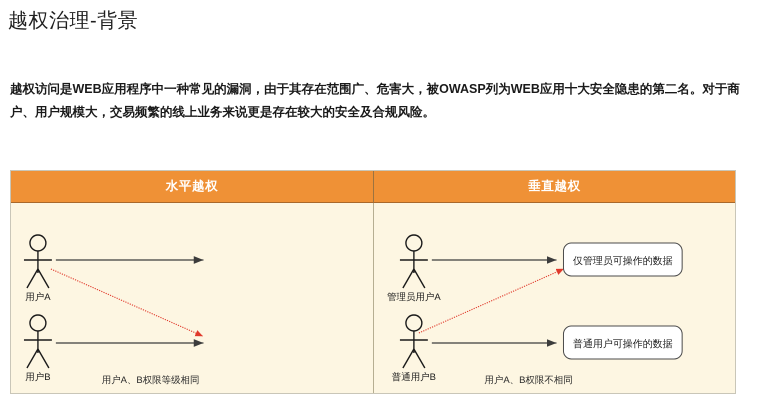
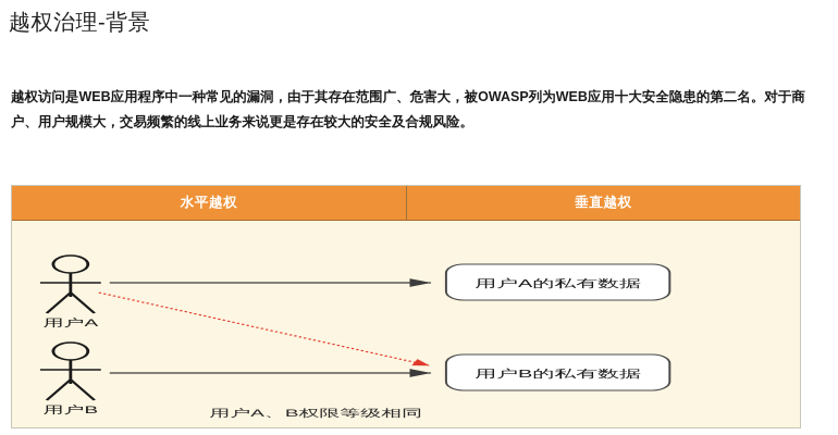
  越权治理-背景
  越权访问是WEB应用程序中一种常见的漏洞，由于其存在范围广、危害大，被OWASP列为WEB应用十大安全隐患的第二名。对于商户、用户规模大，交易频繁的线上业务来说更是存在较大的安全及合规风险。
  水平越权
  垂直越权
  用户A
  用户B
+ 用户A的私有数据
+ 用户B的私有数据
  用户A、B权限等级相同
- 管理员用户A
- 普通用户B
- 仅管理员可操作的数据
- 普通用户可操作的数据
- 用户A、B权限不相同
